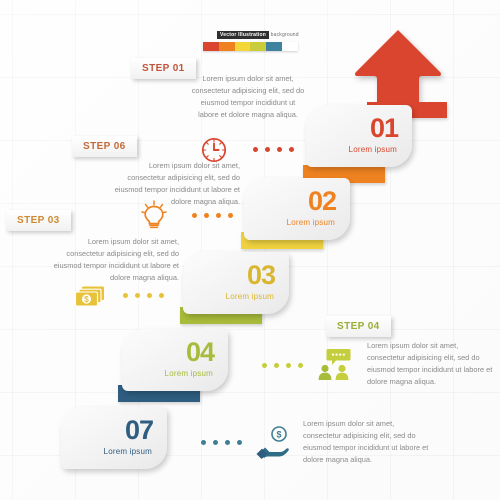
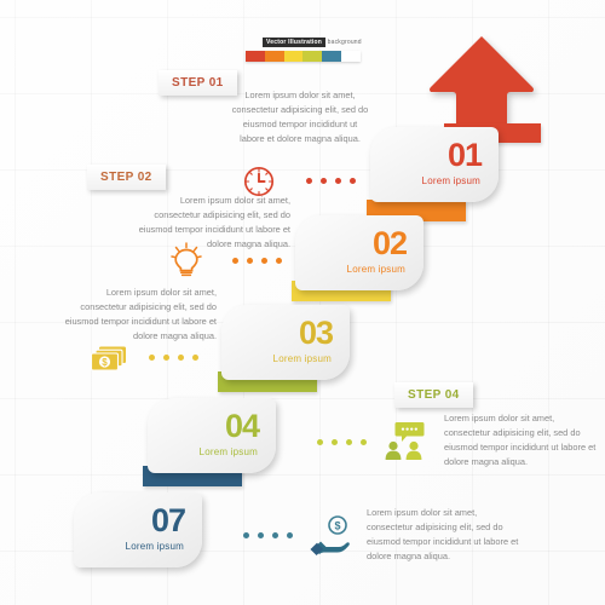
  01
  Lorem ipsum
  02
  Lorem ipsum
  03
  Lorem ipsum
  04
  Lorem ipsum
  07
  Lorem ipsum
  STEP 01
- STEP 06
+ STEP 02
- STEP 03
  STEP 04
  Lorem ipsum dolor sit amet, consectetur adipisicing elit, sed do eiusmod tempor incididunt ut labore et dolore magna aliqua.
  Lorem ipsum dolor sit amet, consectetur adipisicing elit, sed do eiusmod tempor incididunt ut labore et dolore magna aliqua.
  Lorem ipsum dolor sit amet, consectetur adipisicing elit, sed do eiusmod tempor incididunt ut labore et dolore magna aliqua.
  Lorem ipsum dolor sit amet, consectetur adipisicing elit, sed do eiusmod tempor incididunt ut labore et dolore magna aliqua.
  Lorem ipsum dolor sit amet, consectetur adipisicing elit, sed do eiusmod tempor incididunt ut labore et dolore magna aliqua.
  $
  $
